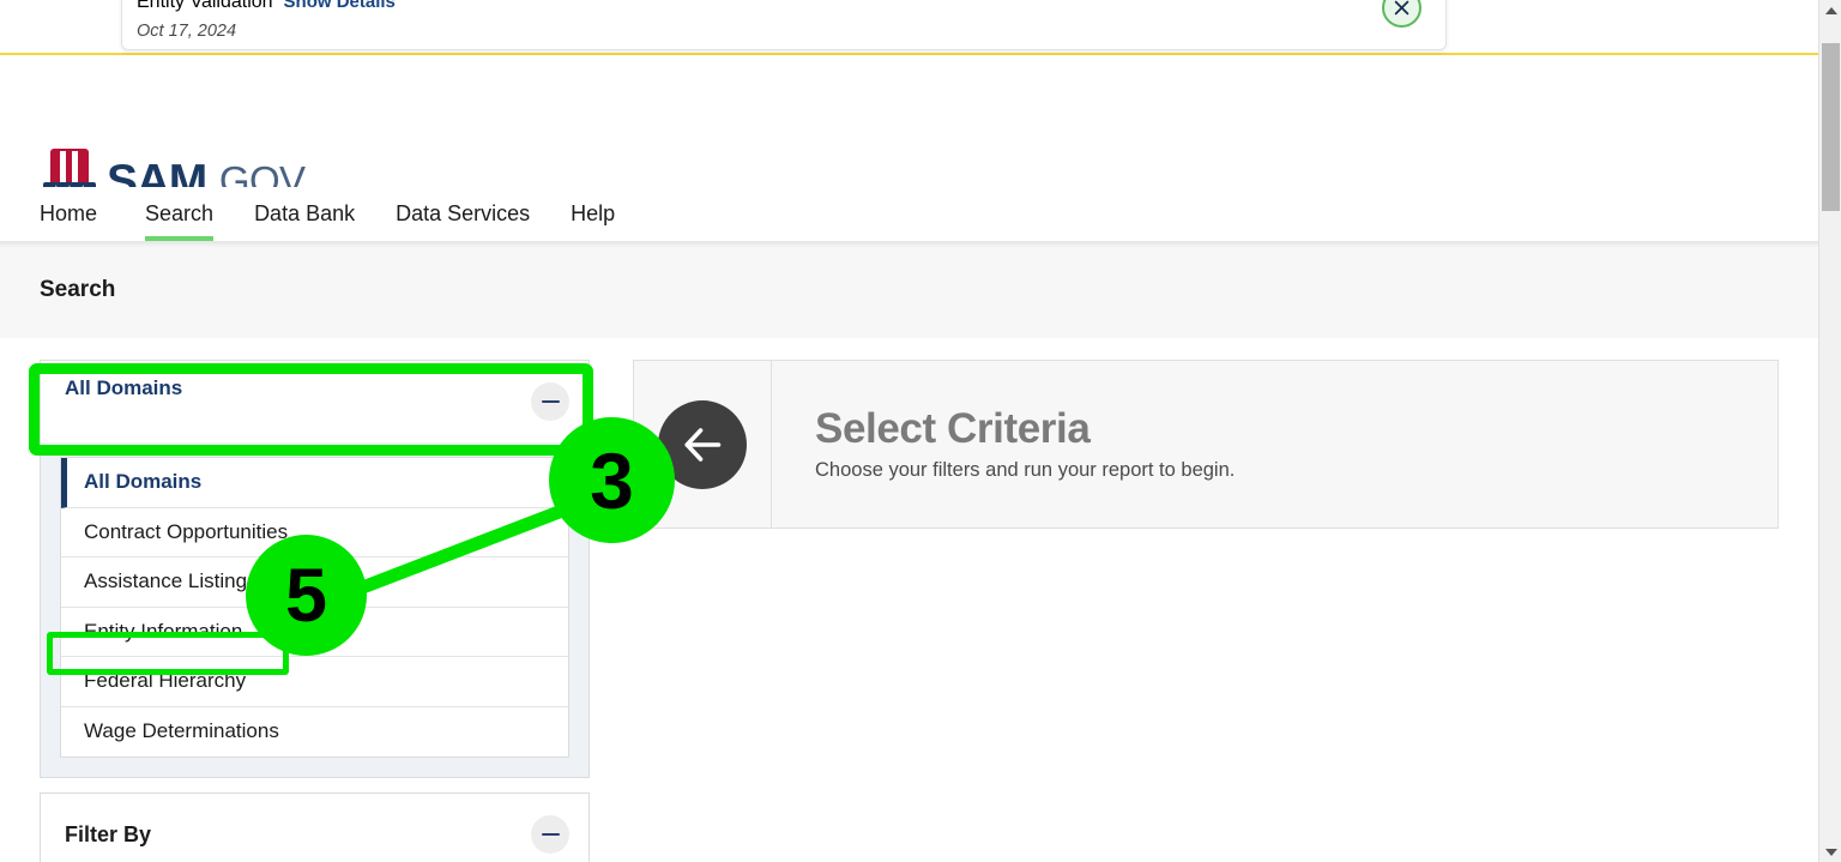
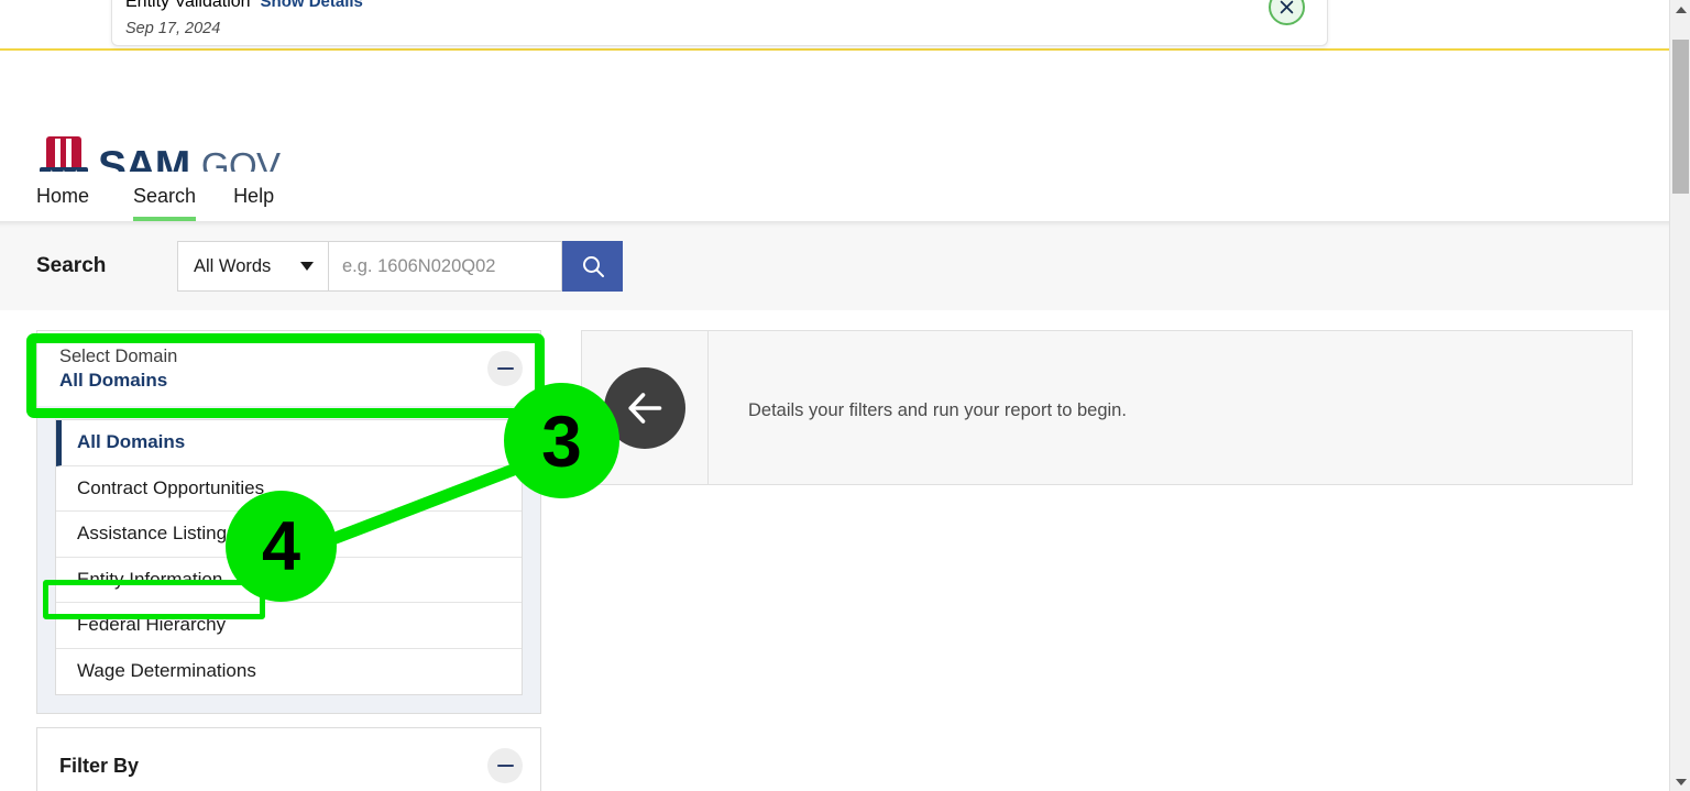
  Entity Validation
  Show Details
- Oct 17, 2024
+ Sep 17, 2024
  SAM
  GOV
  Home
  Search
- Data Bank
- Data Services
  Help
  Search
+ All Words
+ e.g. 1606N020Q02
+ Select Domain
  All Domains
  All Domains
  Contract Opportunities
  Assistance Listing
  Entity Information
  Federal Hierarchy
  Wage Determinations
  Filter By
- Select Criteria
- Choose your filters and run your report to begin.
+ Details your filters and run your report to begin.
  3
- 5
+ 4
